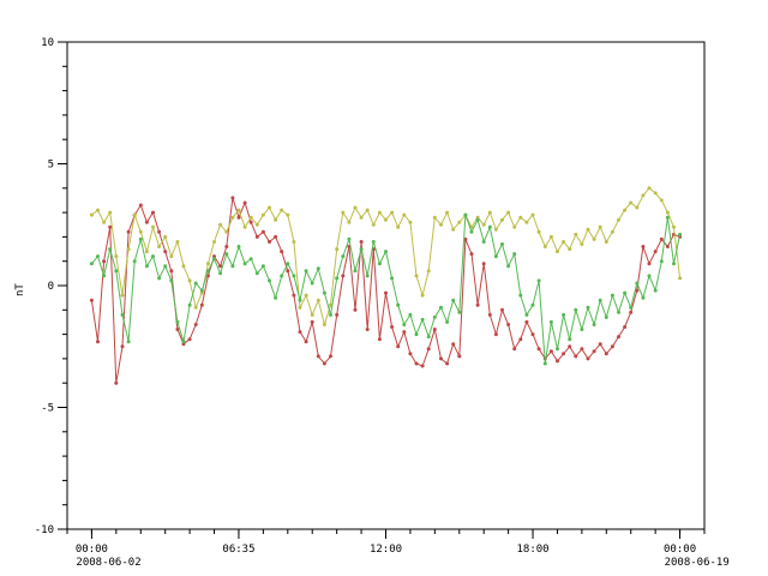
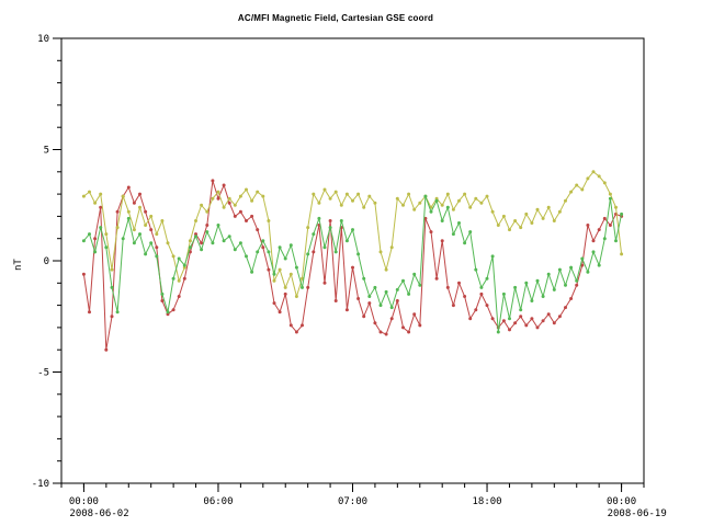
+ AC/MFI Magnetic Field, Cartesian GSE coord
  00:00
- 06:35
+ 06:00
- 12:00
+ 07:00
  18:00
  00:00
  2008-06-02
  2008-06-19
  -10
  -5
  0
  5
  10
